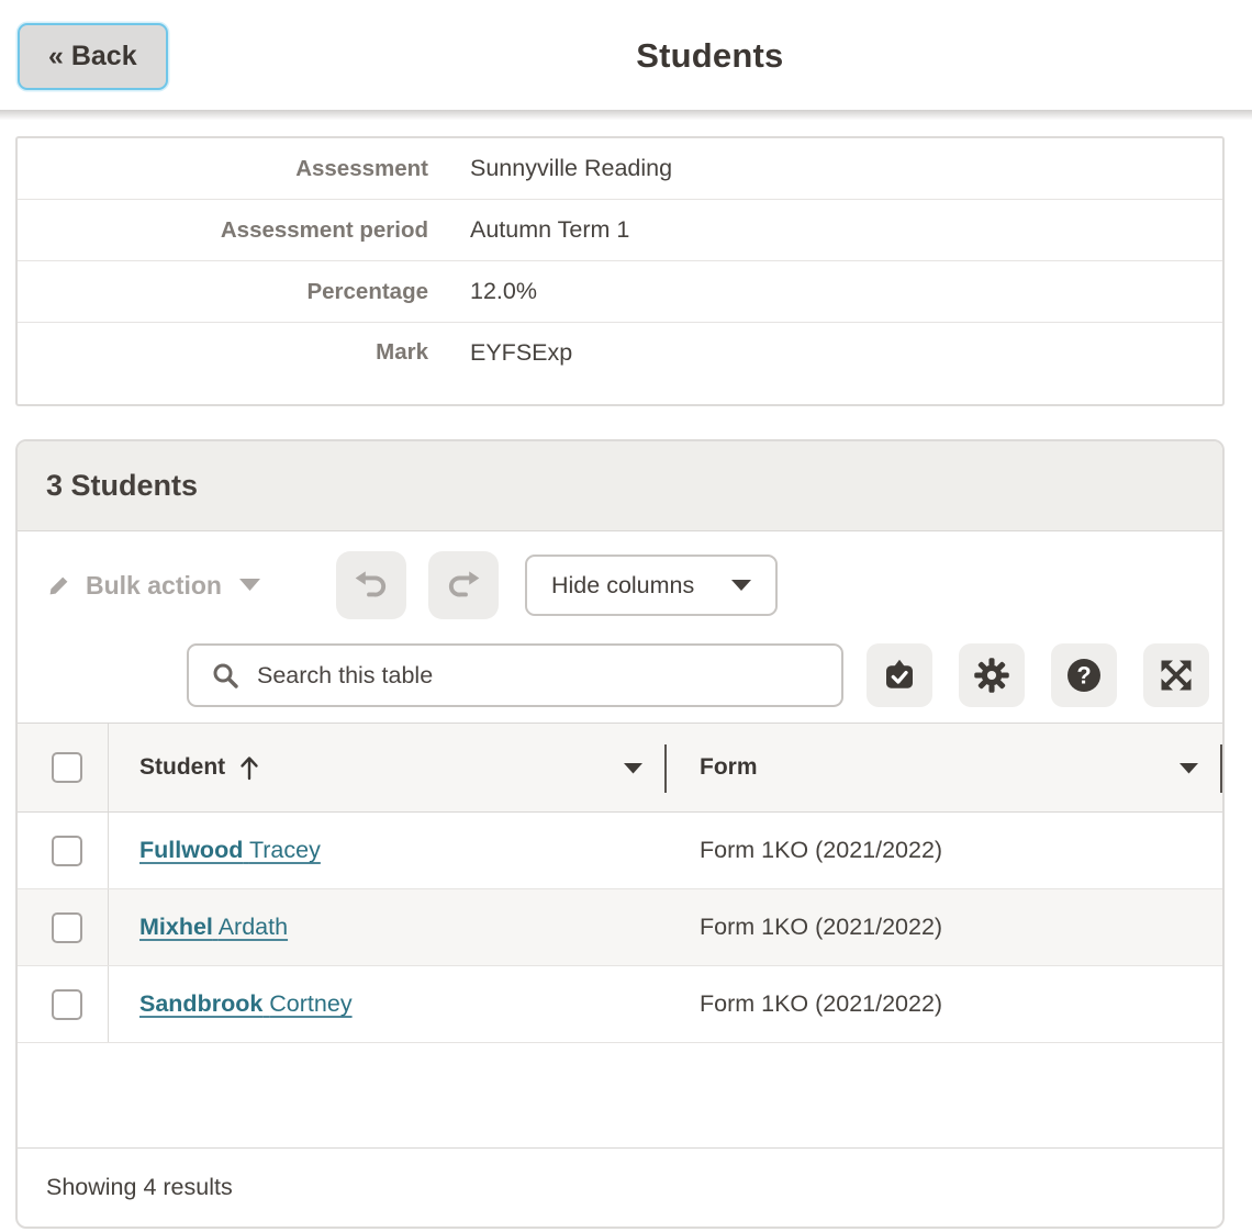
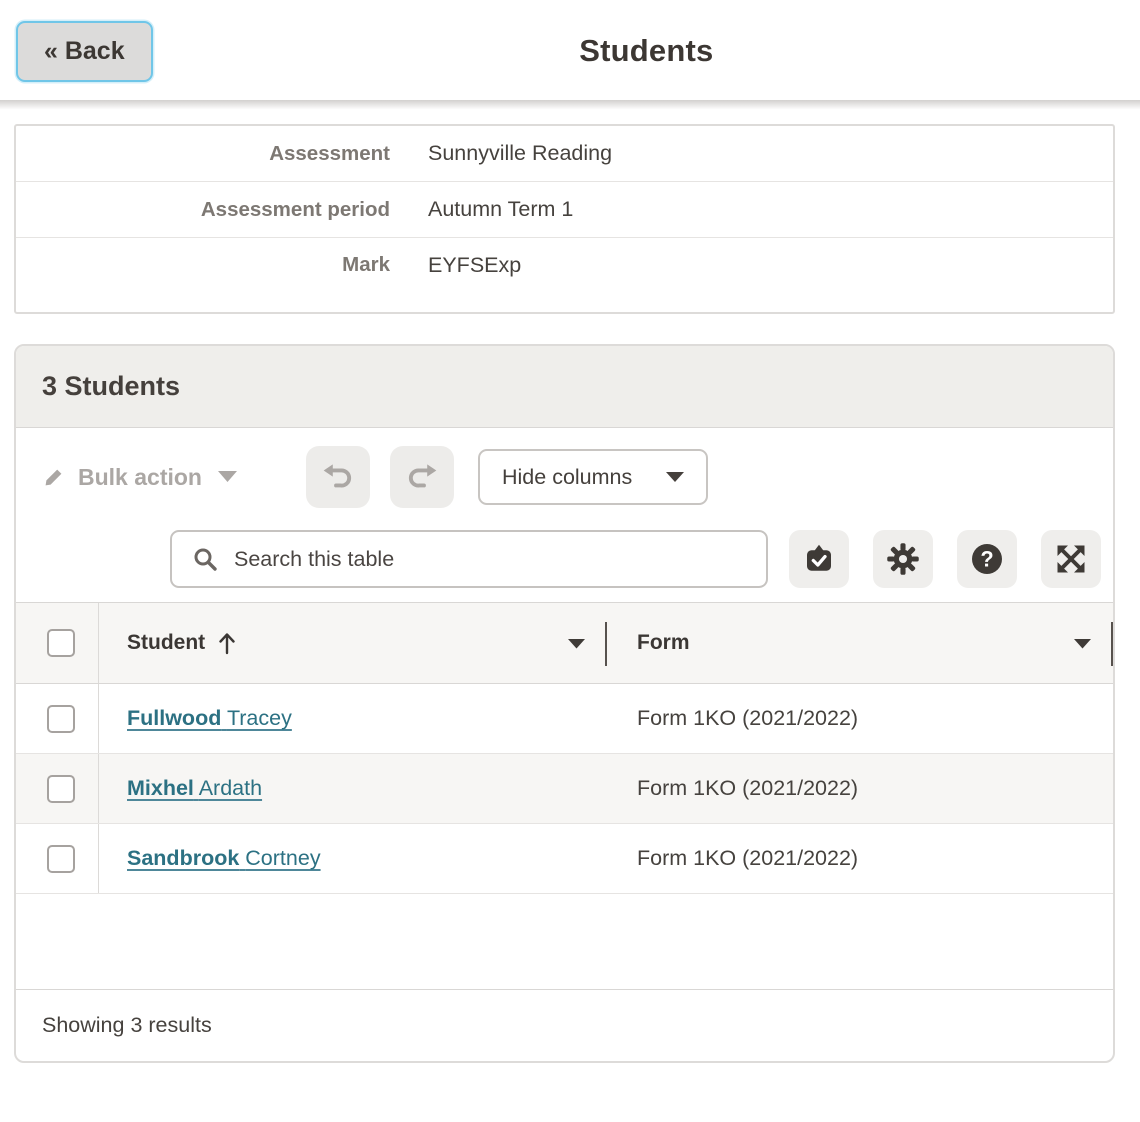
  « Back
  Students
  Assessment
  Sunnyville Reading
  Assessment period
  Autumn Term 1
- Percentage
- 12.0%
  Mark
  EYFSExp
  3 Students
  Bulk action
  Hide columns
  Search this table
  ?
  Student
  Form
  Fullwood Tracey
  Form 1KO (2021/2022)
  Mixhel Ardath
  Form 1KO (2021/2022)
  Sandbrook Cortney
  Form 1KO (2021/2022)
- Showing 4 results
+ Showing 3 results
